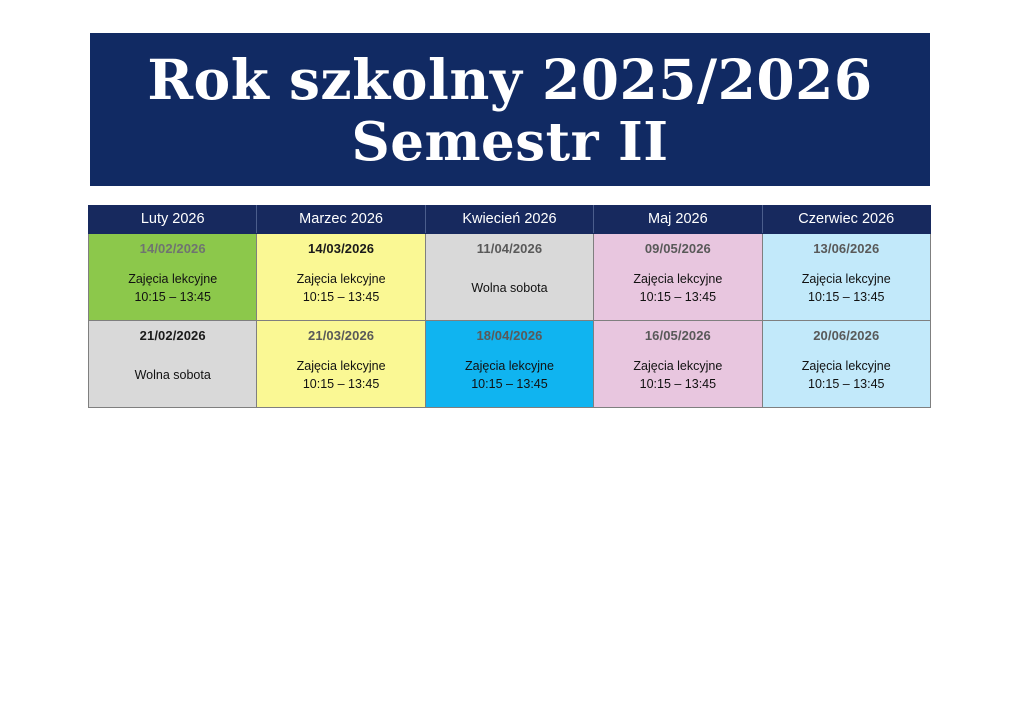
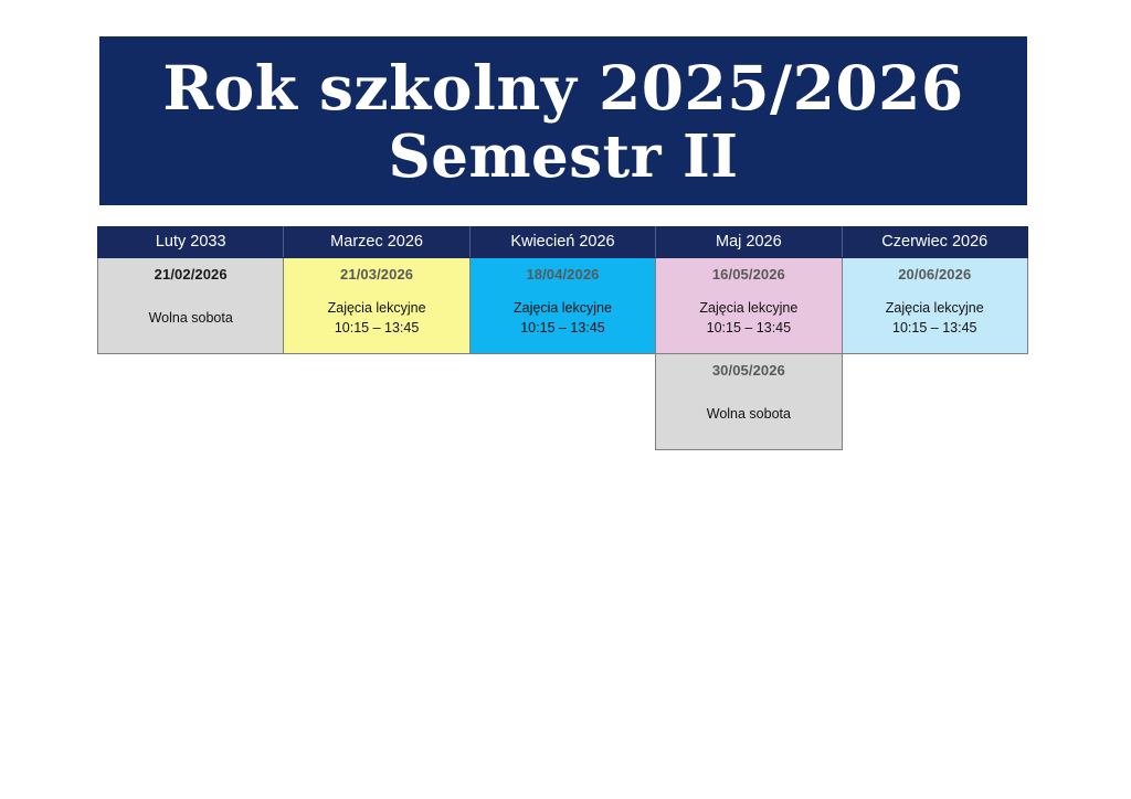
  Rok szkolny 2025/2026
  Semestr II
- Luty 2026	Marzec 2026	Kwiecień 2026	Maj 2026	Czerwiec 2026
+ Luty 2033	Marzec 2026	Kwiecień 2026	Maj 2026	Czerwiec 2026
- 14/02/2026Zajęcia lekcyjne10:15 – 13:45	14/03/2026Zajęcia lekcyjne10:15 – 13:45	11/04/2026Wolna sobota	09/05/2026Zajęcia lekcyjne10:15 – 13:45	13/06/2026Zajęcia lekcyjne10:15 – 13:45
  21/02/2026Wolna sobota	21/03/2026Zajęcia lekcyjne10:15 – 13:45	18/04/2026Zajęcia lekcyjne10:15 – 13:45	16/05/2026Zajęcia lekcyjne10:15 – 13:45	20/06/2026Zajęcia lekcyjne10:15 – 13:45
+ 			30/05/2026Wolna sobota
